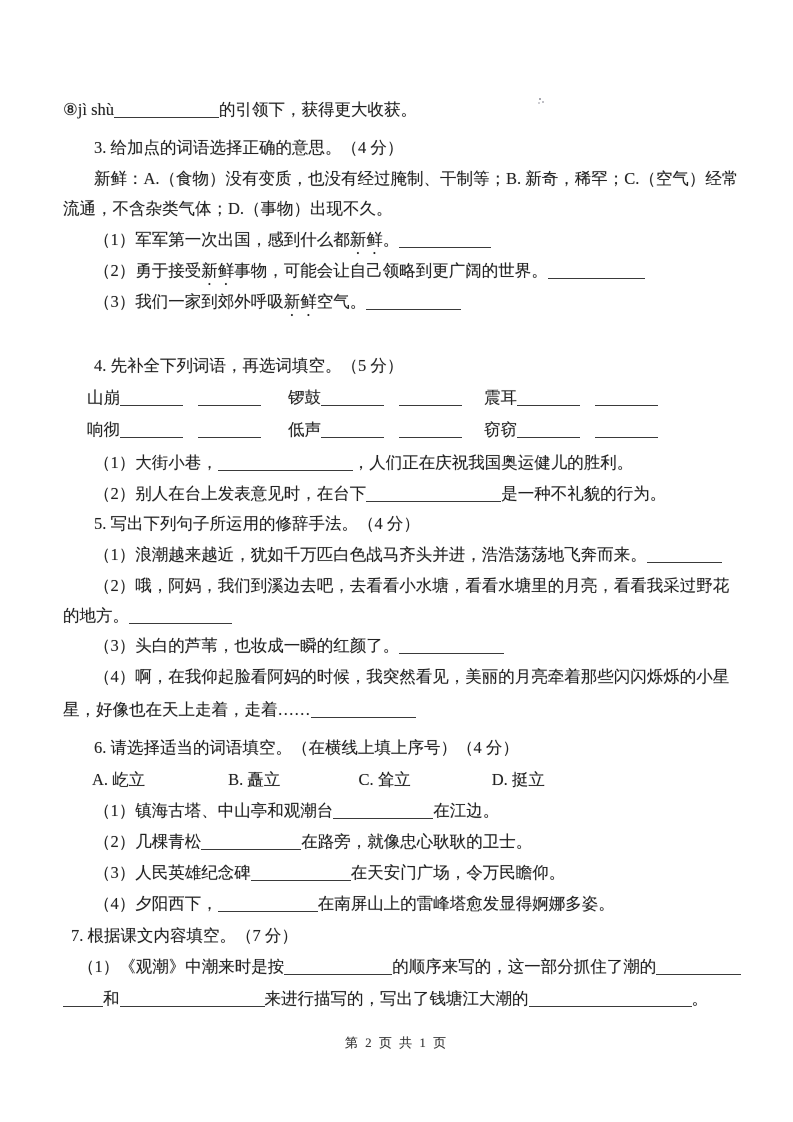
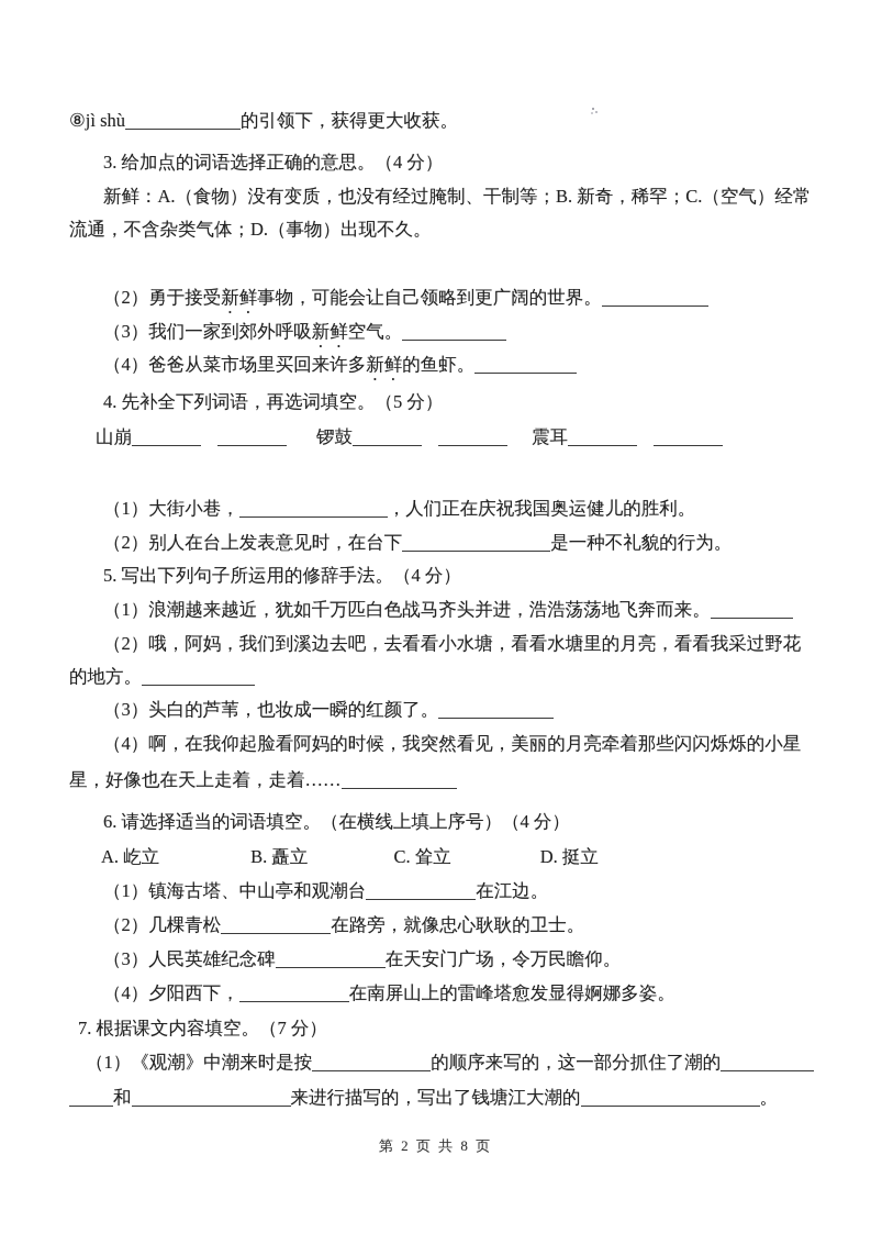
  ⑧jì shù 的引领下，获得更大收获。
  3. 给加点的词语选择正确的意思。（4 分）
  新鲜：A.（食物）没有变质，也没有经过腌制、干制等；B. 新奇，稀罕；C.（空气）经常
  流通，不含杂类气体；D.（事物）出现不久。
- （1）军军第一次出国，感到什么都新鲜。
  （2）勇于接受新鲜事物，可能会让自己领略到更广阔的世界。
  （3）我们一家到郊外呼吸新鲜空气。
+ （4）爸爸从菜市场里买回来许多新鲜的鱼虾。
  4. 先补全下列词语，再选词填空。（5 分）
  山崩 锣鼓 震耳
- 响彻 低声 窃窃
  （1）大街小巷， ，人们正在庆祝我国奥运健儿的胜利。
  （2）别人在台上发表意见时，在台下 是一种不礼貌的行为。
  5. 写出下列句子所运用的修辞手法。（4 分）
  （1）浪潮越来越近，犹如千万匹白色战马齐头并进，浩浩荡荡地飞奔而来。
  （2）哦，阿妈，我们到溪边去吧，去看看小水塘，看看水塘里的月亮，看看我采过野花
  的地方。
  （3）头白的芦苇，也妆成一瞬的红颜了。
  （4）啊，在我仰起脸看阿妈的时候，我突然看见，美丽的月亮牵着那些闪闪烁烁的小星
  星，好像也在天上走着，走着……
  6. 请选择适当的词语填空。（在横线上填上序号）（4 分）
  A. 屹立 B. 矗立 C. 耸立 D. 挺立
  （1）镇海古塔、中山亭和观潮台 在江边。
  （2）几棵青松 在路旁，就像忠心耿耿的卫士。
  （3）人民英雄纪念碑 在天安门广场，令万民瞻仰。
  （4）夕阳西下， 在南屏山上的雷峰塔愈发显得婀娜多姿。
  7. 根据课文内容填空。（7 分）
  （1）《观潮》中潮来时是按 的顺序来写的，这一部分抓住了潮的
  和 来进行描写的，写出了钱塘江大潮的 。
- 第 2 页 共 1 页
+ 第 2 页 共 8 页
